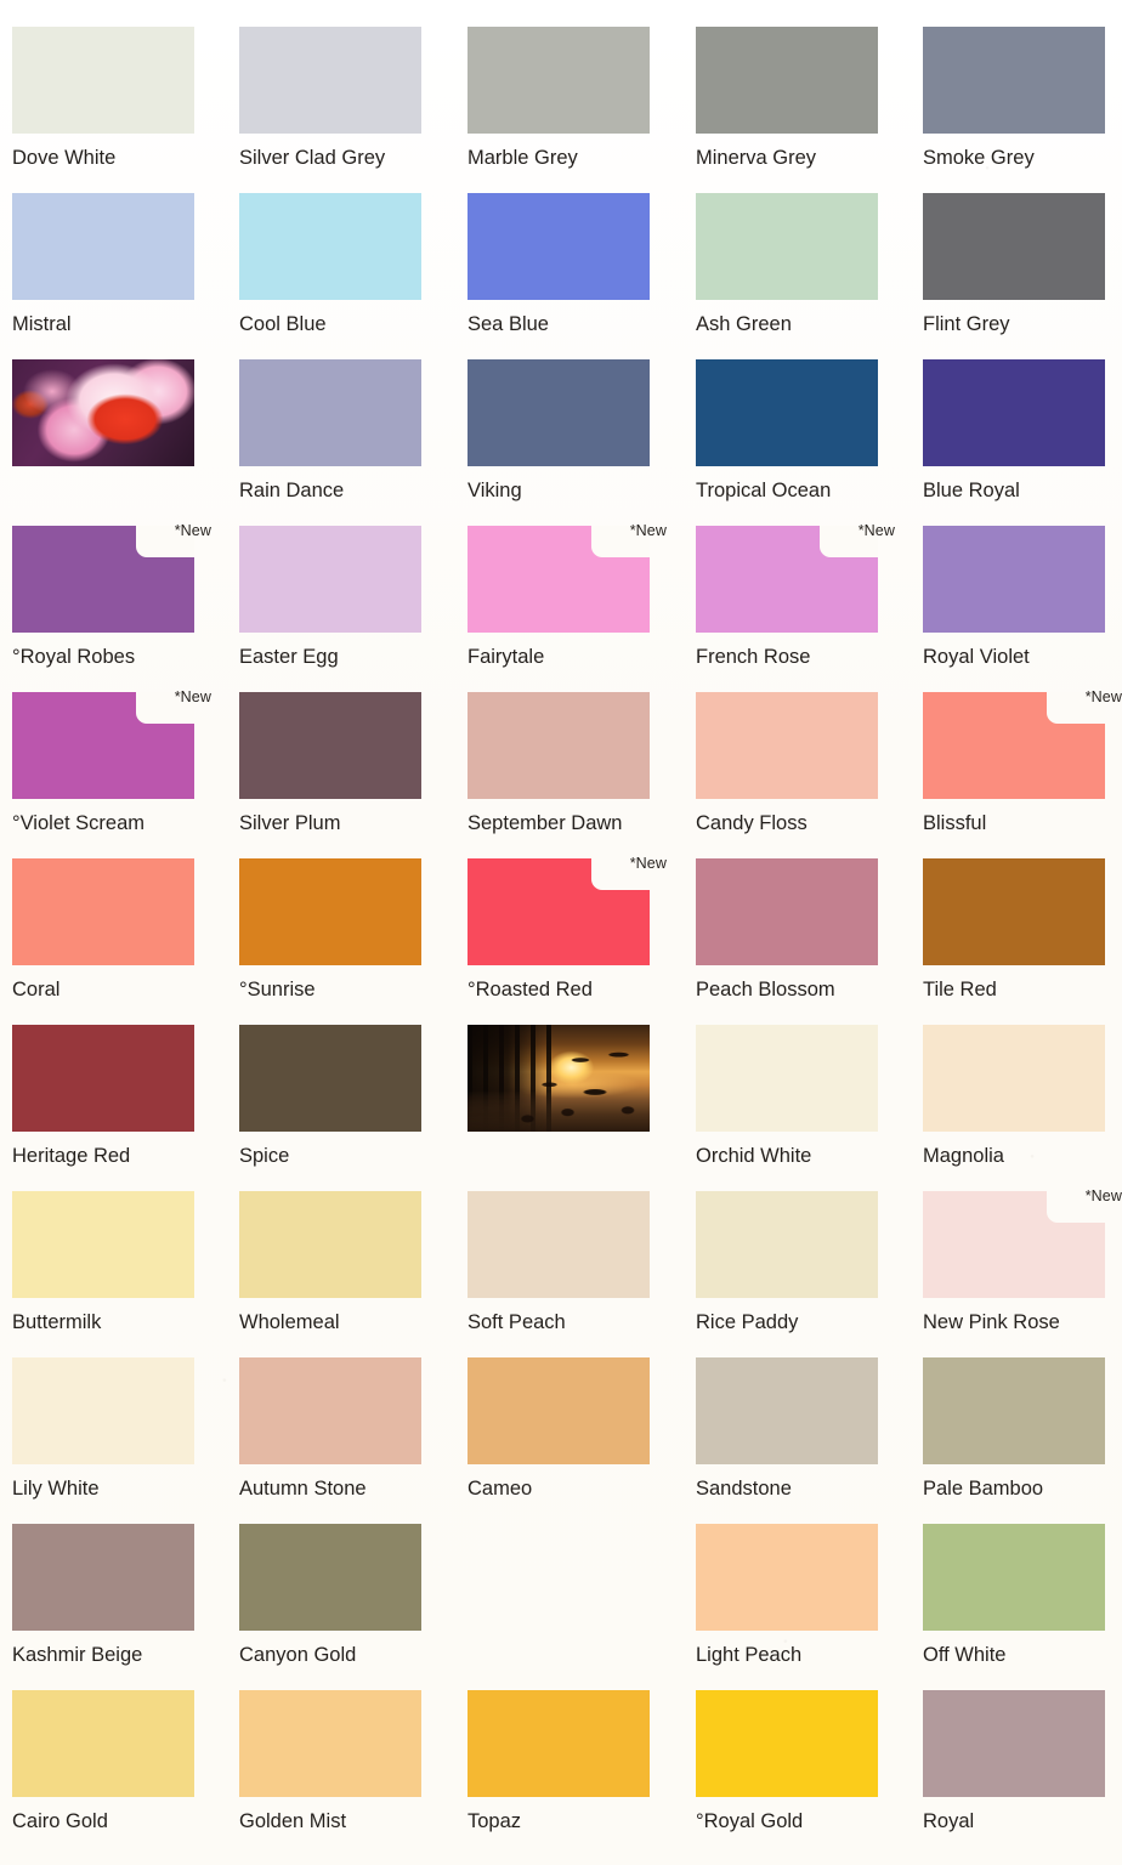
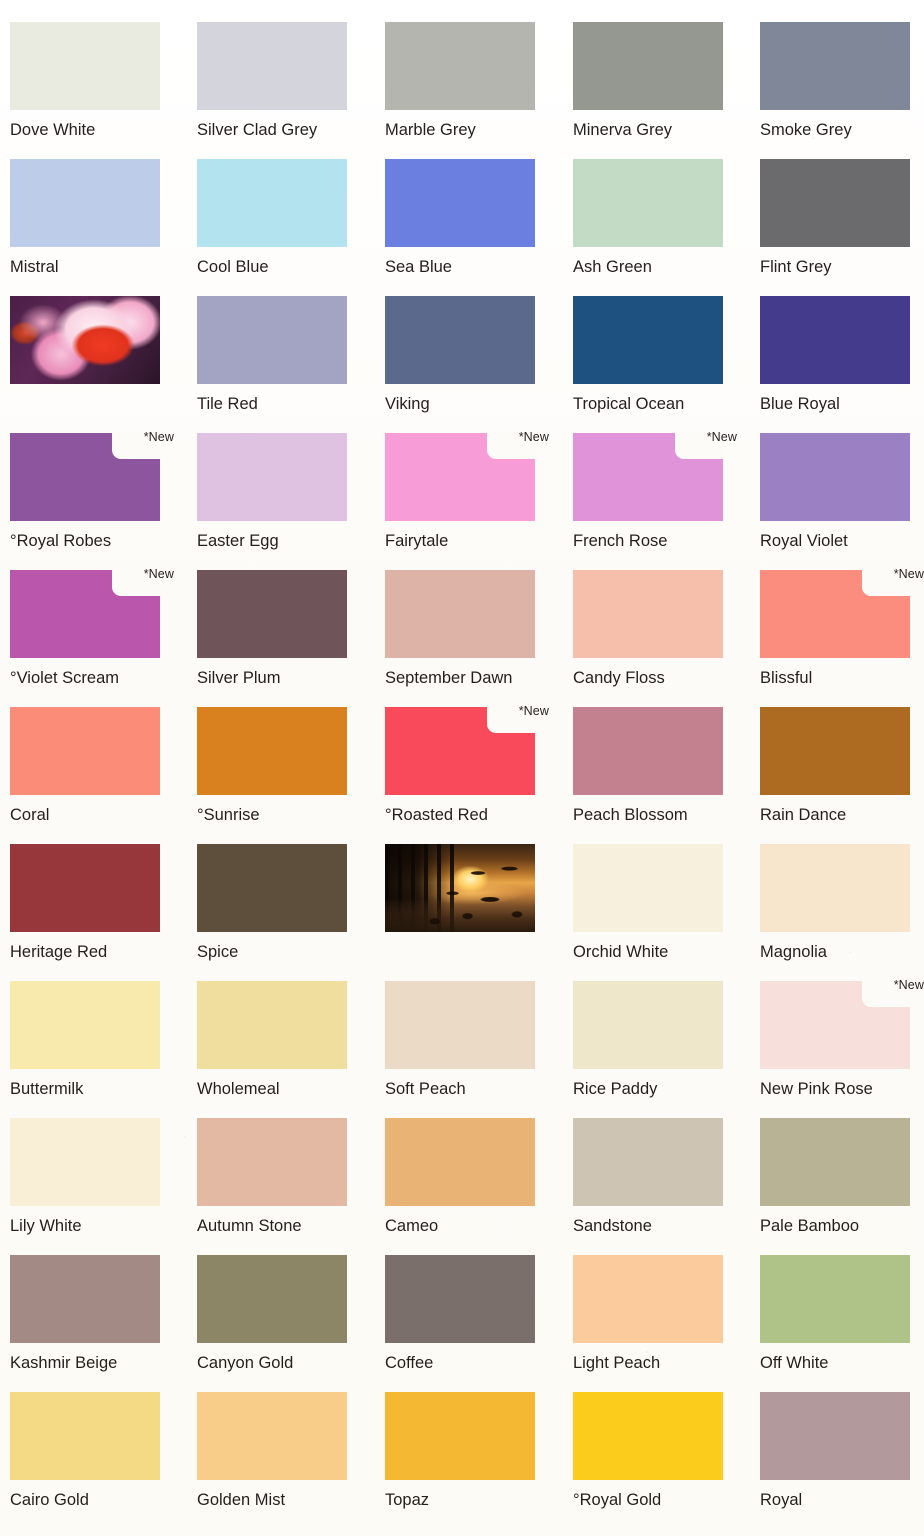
  Dove White
  Silver Clad Grey
  Marble Grey
  Minerva Grey
  Smoke Grey
  Mistral
  Cool Blue
  Sea Blue
  Ash Green
  Flint Grey
- Rain Dance
+ Tile Red
  Viking
  Tropical Ocean
  Blue Royal
  *New
  °Royal Robes
  Easter Egg
  *New
  Fairytale
  *New
  French Rose
  Royal Violet
  *New
  °Violet Scream
  Silver Plum
  September Dawn
  Candy Floss
  *New
  Blissful
  Coral
  °Sunrise
  *New
  °Roasted Red
  Peach Blossom
- Tile Red
+ Rain Dance
  Heritage Red
  Spice
  Orchid White
  Magnolia
  Buttermilk
  Wholemeal
  Soft Peach
  Rice Paddy
  *New
  New Pink Rose
  Lily White
  Autumn Stone
  Cameo
  Sandstone
  Pale Bamboo
  Kashmir Beige
  Canyon Gold
+ Coffee
  Light Peach
  Off White
  Cairo Gold
  Golden Mist
  Topaz
  °Royal Gold
  Royal
